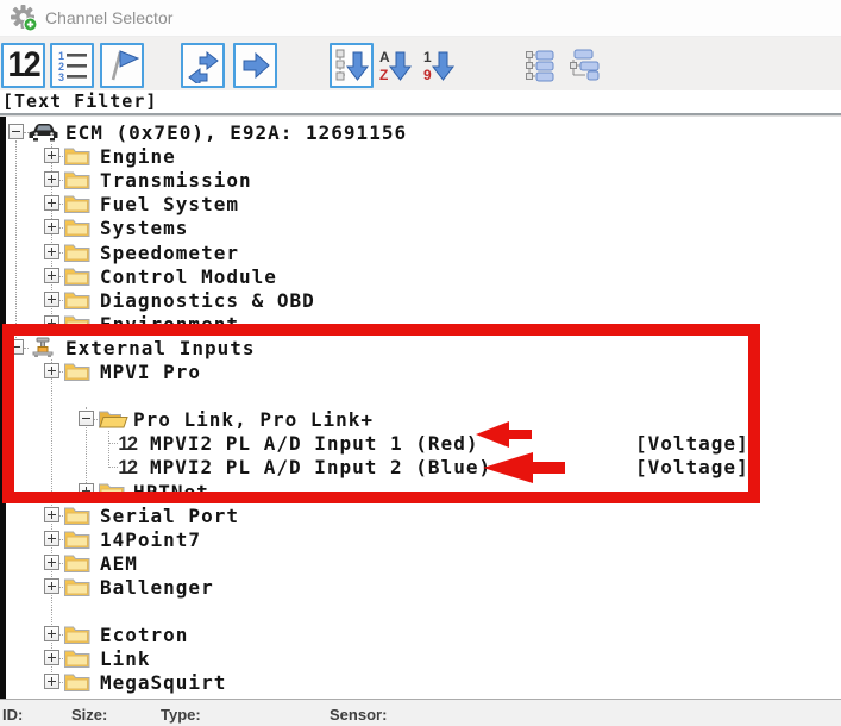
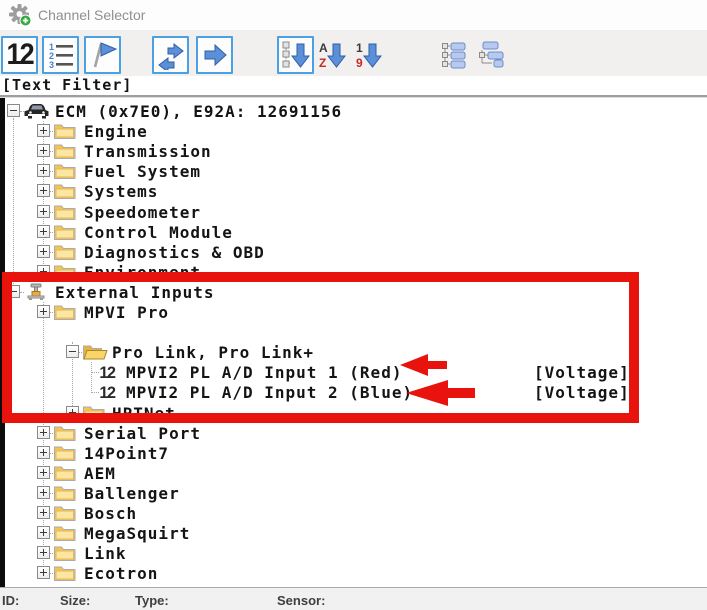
  Channel Selector
  12
  1
  2
  3
  A
  Z
  1
  9
  [Text Filter]
  ECM (0x7E0), E92A: 12691156
  Engine
  Transmission
  Fuel System
  Systems
  Speedometer
  Control Module
  Diagnostics & OBD
  Environment
  External Inputs
  MPVI Pro
  Pro Link, Pro Link+
  12
  MPVI2 PL A/D Input 1 (Red)
  [Voltage]
  12
  MPVI2 PL A/D Input 2 (Blue
  [Voltage]
  HPTNet
  Serial Port
  14Point7
  AEM
  Ballenger
+ Bosch
- Ecotron
+ MegaSquirt
  Link
- MegaSquirt
+ Ecotron
  ID:
  Size:
  Type:
  Sensor:
